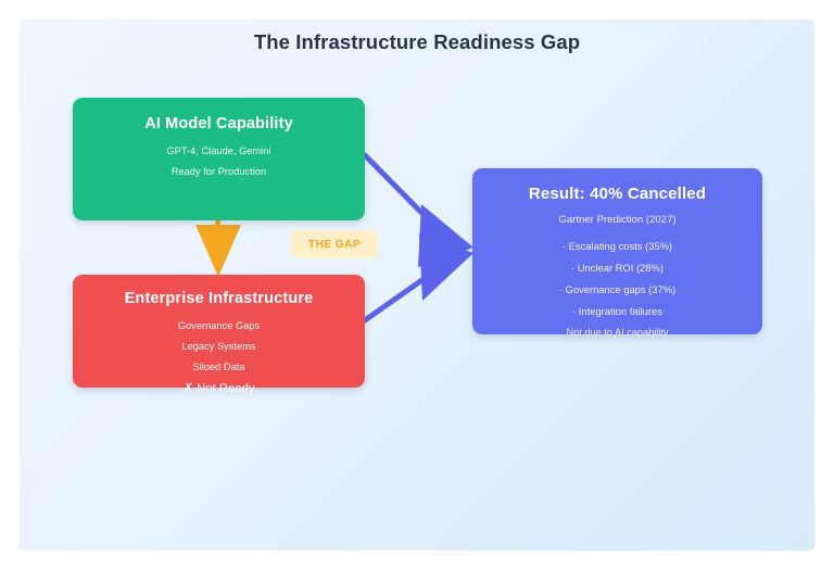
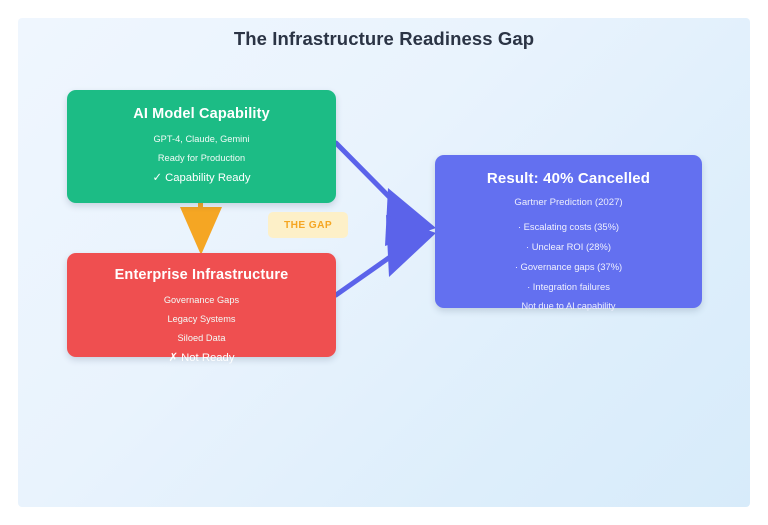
  The Infrastructure Readiness Gap
  AI Model Capability
  GPT-4, Claude, Gemini
  Ready for Production
+ ✓ Capability Ready
  Enterprise Infrastructure
  Governance Gaps
  Legacy Systems
  Siloed Data
  ✗ Not Ready
  Result: 40% Cancelled
  Gartner Prediction (2027)
  · Escalating costs (35%)
  · Unclear ROI (28%)
  · Governance gaps (37%)
  · Integration failures
  Not due to AI capability
  THE GAP
